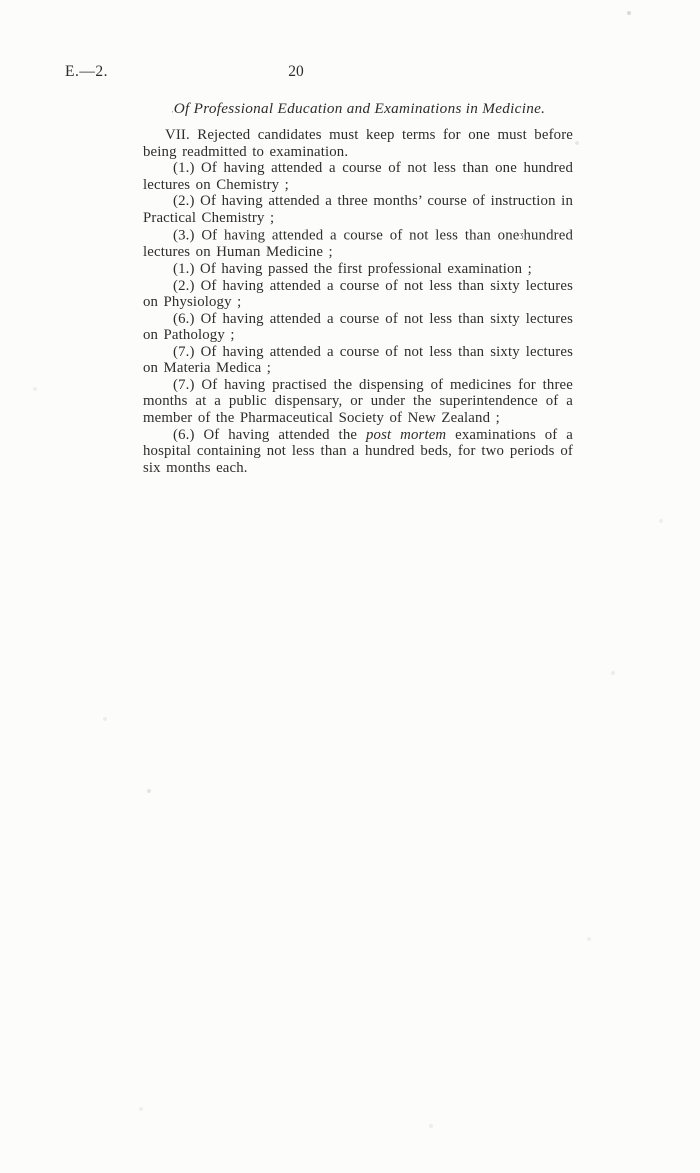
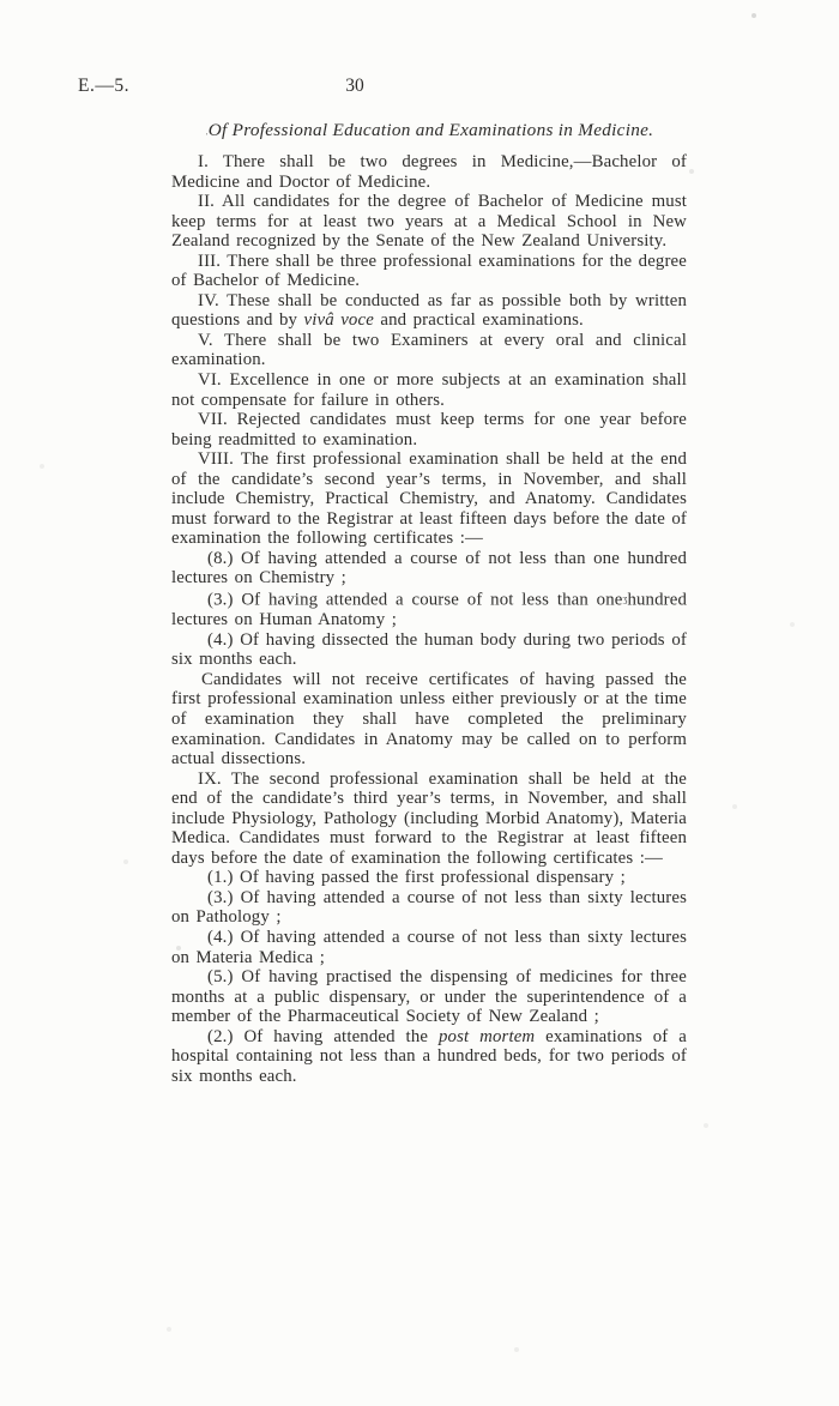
- E.—2.
+ E.—5.
- 20
+ 30
  ˌOf Professional Education and Examinations in Medicine.
+ I. There shall be two degrees in Medicine,—Bachelor of Medicine and Doctor of Medicine.
+ II. All candidates for the degree of Bachelor of Medicine must keep terms for at least two years at a Medical School in New Zealand recognized by the Senate of the New Zealand University.
+ III. There shall be three professional examinations for the degree of Bachelor of Medicine.
+ IV. These shall be conducted as far as possible both by written questions and by vivâ voce and practical examinations.
+ V. There shall be two Examiners at every oral and clinical examination.
+ VI. Excellence in one or more subjects at an examination shall not compensate for failure in others.
- VII. Rejected candidates must keep terms for one must before being readmitted to examination.
+ VII. Rejected candidates must keep terms for one year before being readmitted to examination.
+ VIII. The first professional examination shall be held at the end of the candidate’s second year’s terms, in November, and shall include Chemistry, Practical Chemistry, and Anatomy. Candidates must forward to the Registrar at least fifteen days before the date of examination the following certificates :—
- (1.) Of having attended a course of not less than one hundred lectures on Chemistry ;
+ (8.) Of having attended a course of not less than one hundred lectures on Chemistry ;
- (2.) Of having attended a three months’ course of instruction in Practical Chemistry ;
- (3.) Of having attended a course of not less than oneʒhundred lectures on Human Medicine ;
+ (3.) Of having attended a course of not less than oneʒhundred lectures on Human Anatomy ;
+ (4.) Of having dissected the human body during two periods of six months each.
+ Candidates will not receive certificates of having passed the first professional examination unless either previously or at the time of examination they shall have completed the preliminary examination. Candidates in Anatomy may be called on to perform actual dissections.
+ IX. The second professional examination shall be held at the end of the candidate’s third year’s terms, in November, and shall include Physiology, Pathology (including Morbid Anatomy), Materia Medica. Candidates must forward to the Registrar at least fifteen days before the date of examination the following certificates :—
- (1.) Of having passed the first professional examination ;
+ (1.) Of having passed the first professional dispensary ;
- (2.) Of having attended a course of not less than sixty lectures on Physiology ;
- (6.) Of having attended a course of not less than sixty lectures on Pathology ;
+ (3.) Of having attended a course of not less than sixty lectures on Pathology ;
- (7.) Of having attended a course of not less than sixty lectures on Materia Medica ;
+ (4.) Of having attended a course of not less than sixty lectures on Materia Medica ;
- (7.) Of having practised the dispensing of medicines for three months at a public dispensary, or under the superintendence of a member of the Pharmaceutical Society of New Zealand ;
+ (5.) Of having practised the dispensing of medicines for three months at a public dispensary, or under the superintendence of a member of the Pharmaceutical Society of New Zealand ;
- (6.) Of having attended the post mortem examinations of a hospital containing not less than a hundred beds, for two periods of six months each.
+ (2.) Of having attended the post mortem examinations of a hospital containing not less than a hundred beds, for two periods of six months each.
